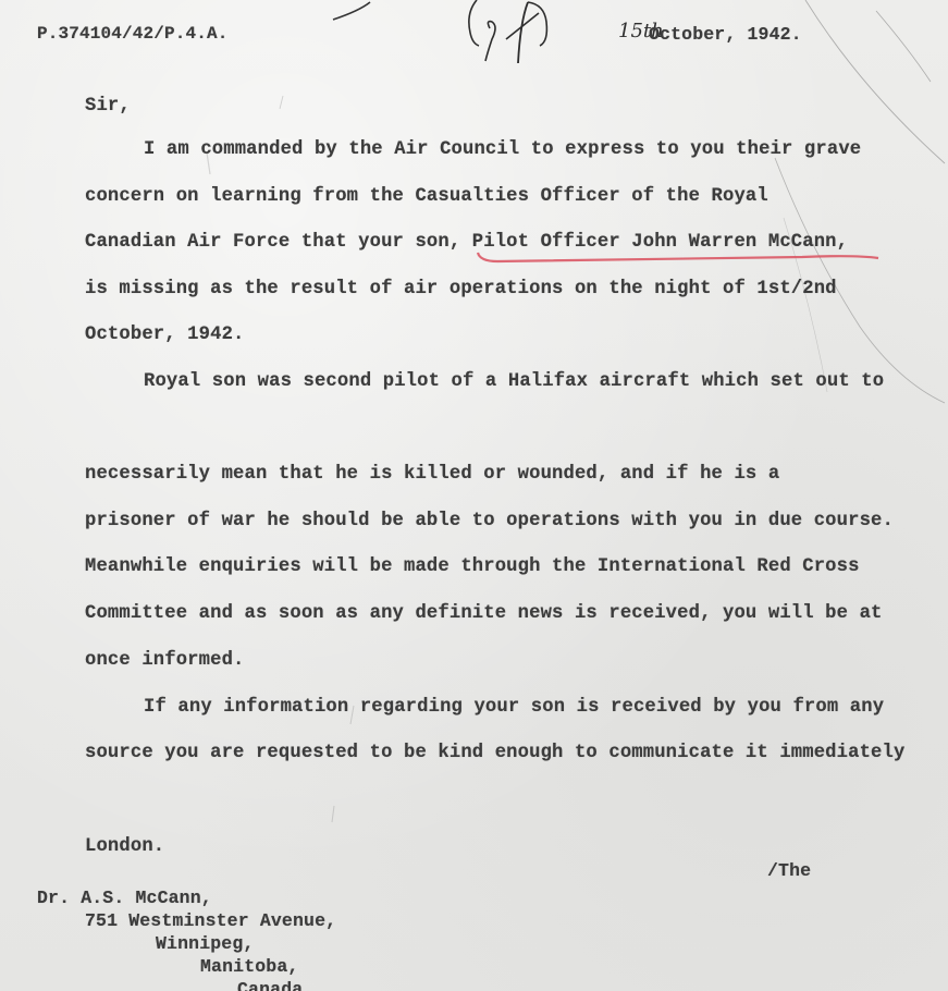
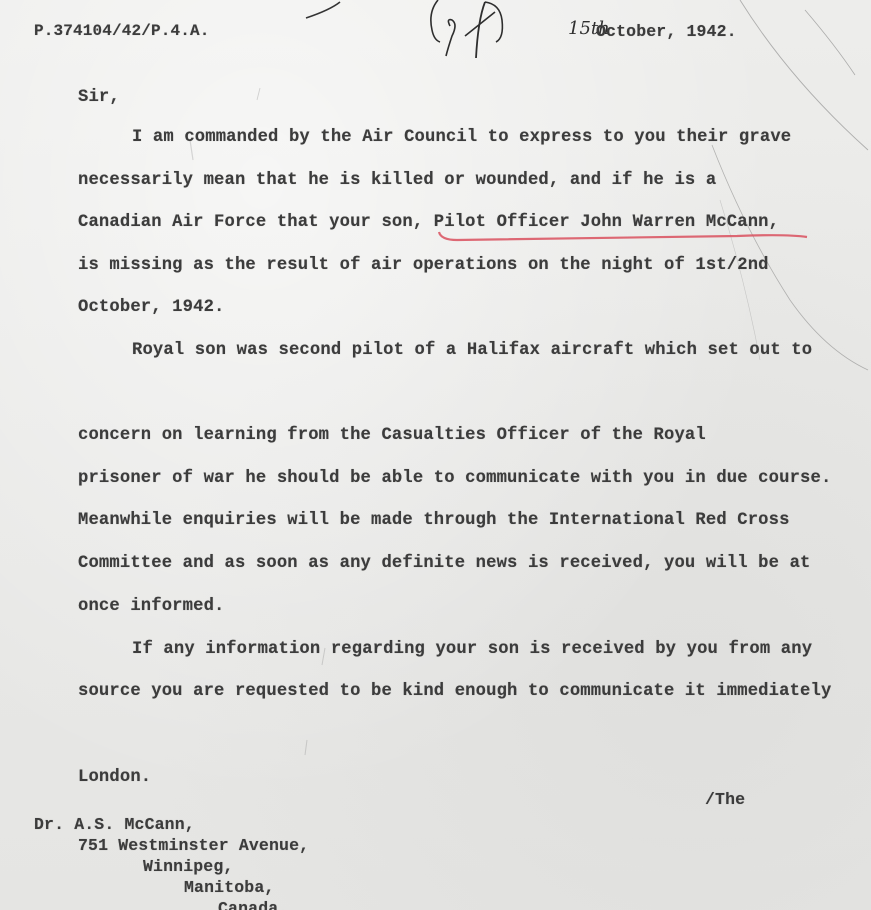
  P.374104/42/P.4.A.
  15th
  October, 1942.
  Sir,
  I am commanded by the Air Council to express to you their grave
- concern on learning from the Casualties Officer of the Royal
+ necessarily mean that he is killed or wounded, and if he is a
  Canadian Air Force that your son, Pilot Officer John Warren McCann,
  is missing as the result of air operations on the night of 1st/2nd
  October, 1942.
  Royal son was second pilot of a Halifax aircraft which set out to
- necessarily mean that he is killed or wounded, and if he is a
+ concern on learning from the Casualties Officer of the Royal
- prisoner of war he should be able to operations with you in due course.
+ prisoner of war he should be able to communicate with you in due course.
  Meanwhile enquiries will be made through the International Red Cross
  Committee and as soon as any definite news is received, you will be at
  once informed.
  If any information regarding your son is received by you from any
  source you are requested to be kind enough to communicate it immediately
  London.
  /The
  Dr. A.S. McCann,
  751 Westminster Avenue,
  Winnipeg,
  Manitoba,
  Canada.
